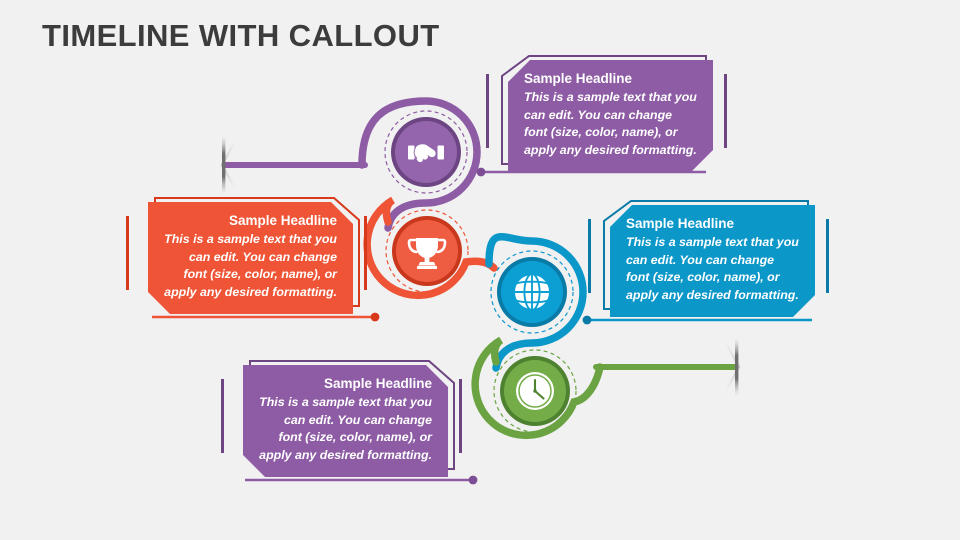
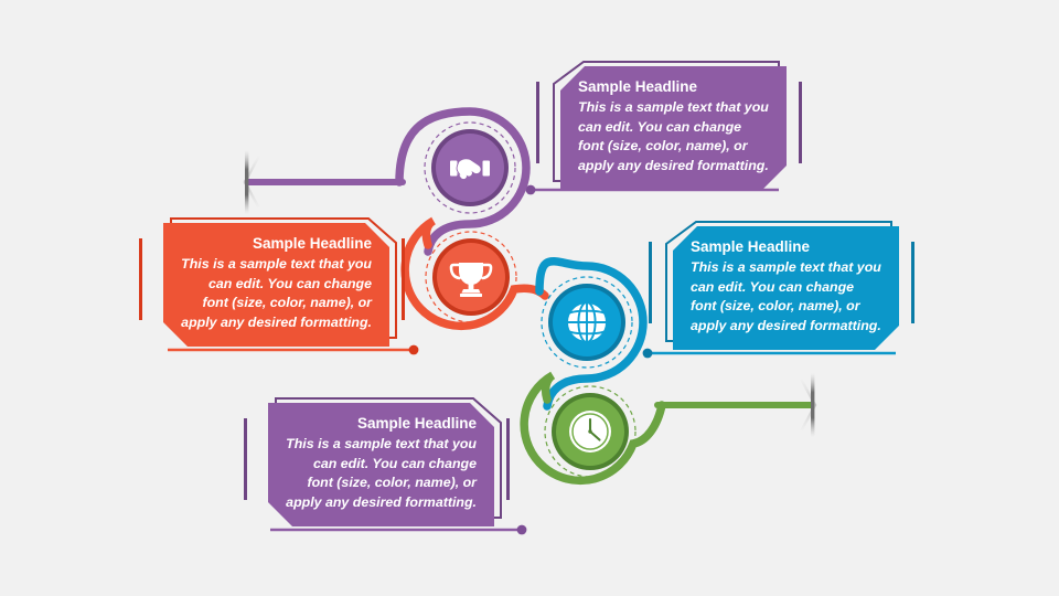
- TIMELINE WITH CALLOUT
  Sample Headline
  This is a sample text that you can edit. You can change font (size, color, name), or apply any desired formatting.
  Sample Headline
  This is a sample text that you can edit. You can change font (size, color, name), or apply any desired formatting.
  Sample Headline
  This is a sample text that you can edit. You can change font (size, color, name), or apply any desired formatting.
  Sample Headline
  This is a sample text that you can edit. You can change font (size, color, name), or apply any desired formatting.
